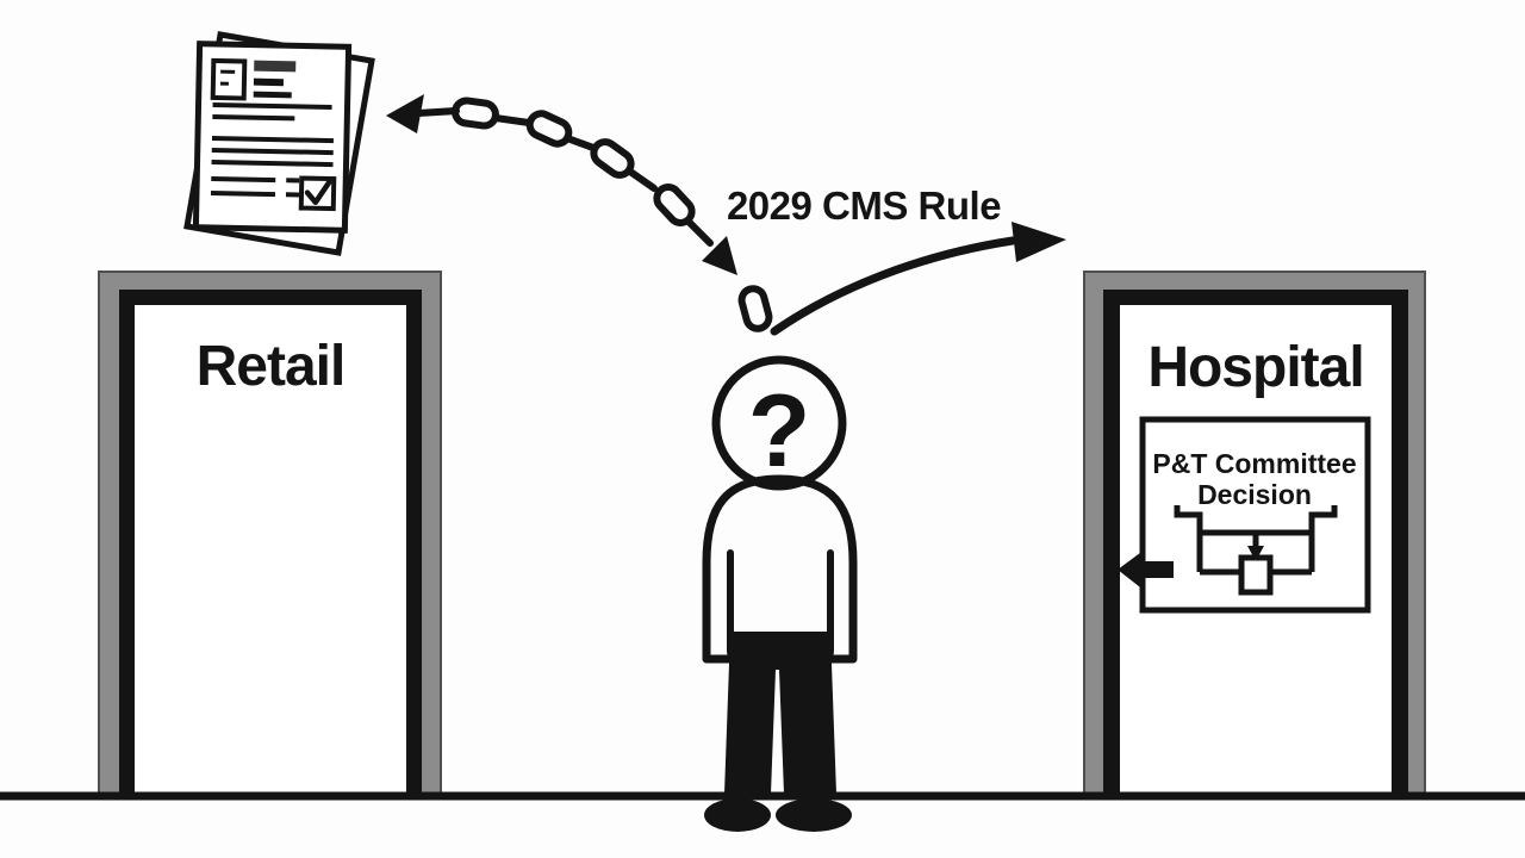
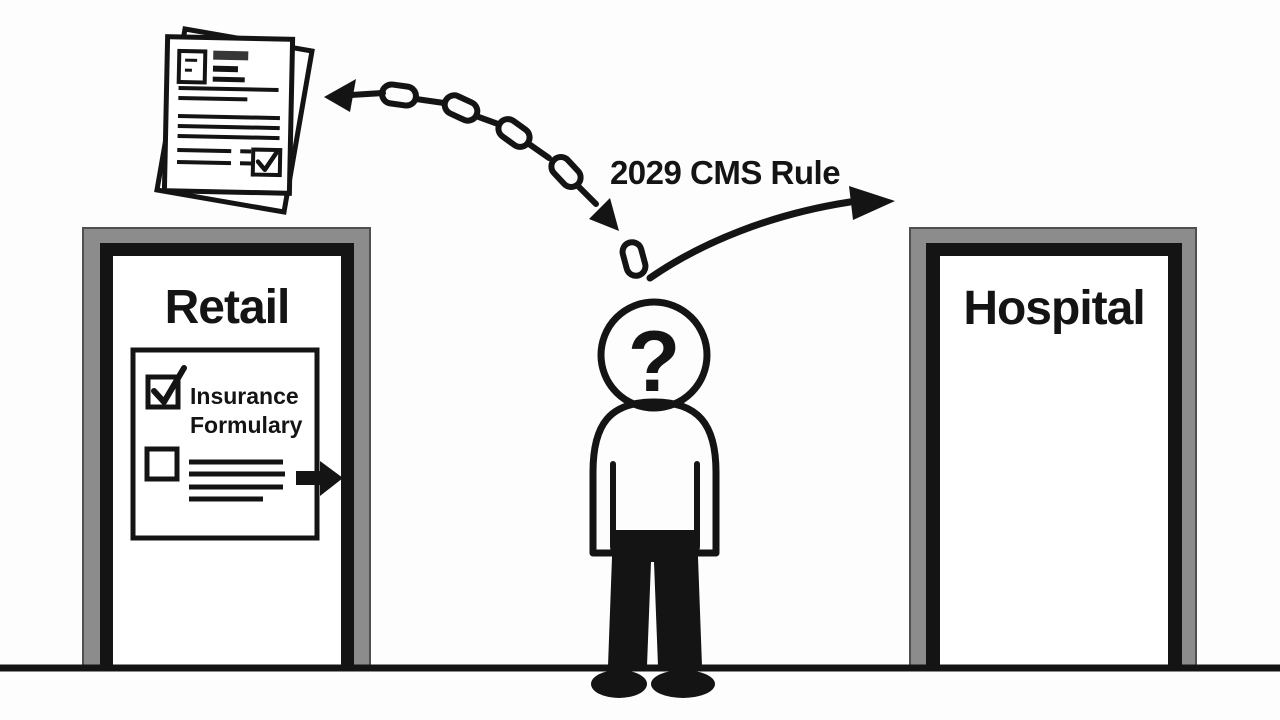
  2029 CMS Rule
  Retail
+ Insurance
+ Formulary
  Hospital
- P&T Committee
- Decision
  ?
